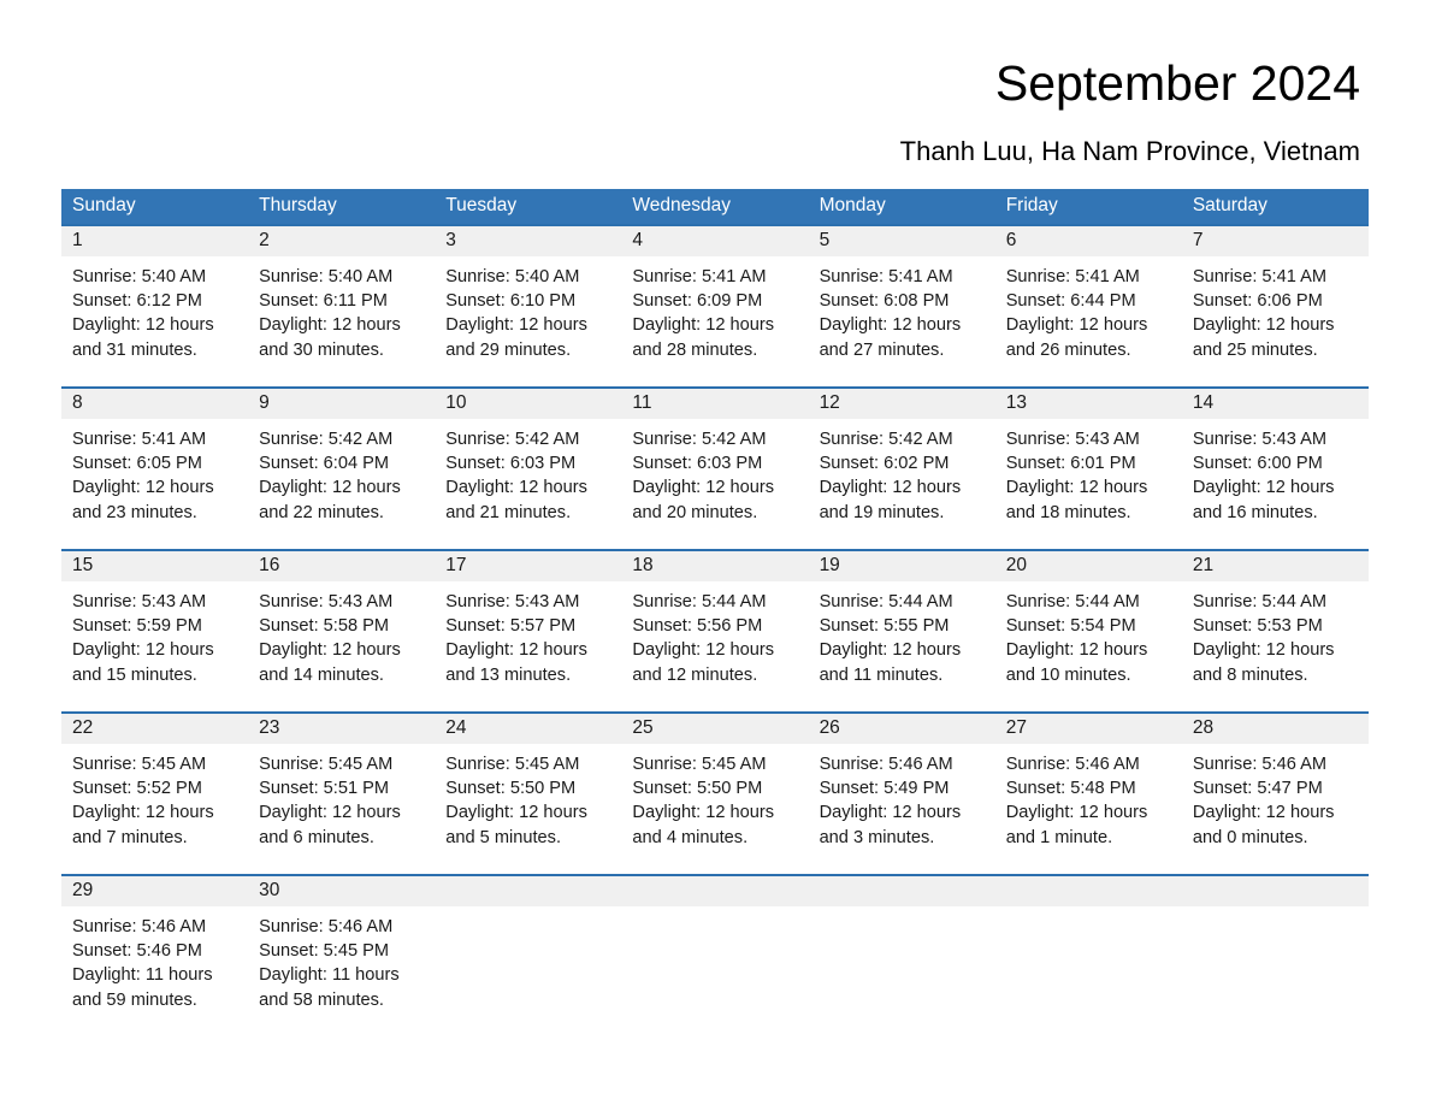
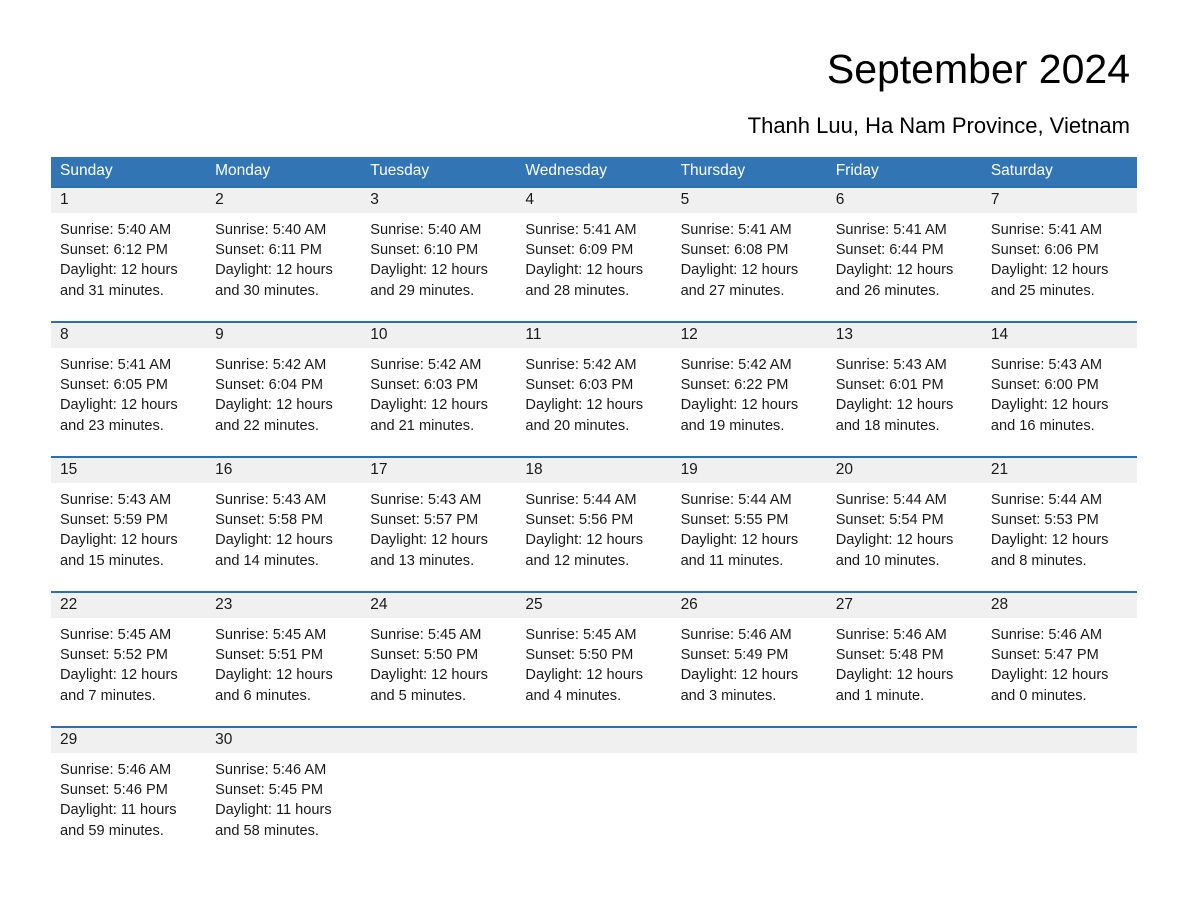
  September 2024
  Thanh Luu, Ha Nam Province, Vietnam
  Sunday
- Thursday
+ Monday
  Tuesday
  Wednesday
- Monday
+ Thursday
  Friday
  Saturday
  1
  Sunrise: 5:40 AM
  Sunset: 6:12 PM
  Daylight: 12 hours
  and 31 minutes.
  2
  Sunrise: 5:40 AM
  Sunset: 6:11 PM
  Daylight: 12 hours
  and 30 minutes.
  3
  Sunrise: 5:40 AM
  Sunset: 6:10 PM
  Daylight: 12 hours
  and 29 minutes.
  4
  Sunrise: 5:41 AM
  Sunset: 6:09 PM
  Daylight: 12 hours
  and 28 minutes.
  5
  Sunrise: 5:41 AM
  Sunset: 6:08 PM
  Daylight: 12 hours
  and 27 minutes.
  6
  Sunrise: 5:41 AM
  Sunset: 6:44 PM
  Daylight: 12 hours
  and 26 minutes.
  7
  Sunrise: 5:41 AM
  Sunset: 6:06 PM
  Daylight: 12 hours
  and 25 minutes.
  8
  Sunrise: 5:41 AM
  Sunset: 6:05 PM
  Daylight: 12 hours
  and 23 minutes.
  9
  Sunrise: 5:42 AM
  Sunset: 6:04 PM
  Daylight: 12 hours
  and 22 minutes.
  10
  Sunrise: 5:42 AM
  Sunset: 6:03 PM
  Daylight: 12 hours
  and 21 minutes.
  11
  Sunrise: 5:42 AM
  Sunset: 6:03 PM
  Daylight: 12 hours
  and 20 minutes.
  12
  Sunrise: 5:42 AM
- Sunset: 6:02 PM
+ Sunset: 6:22 PM
  Daylight: 12 hours
  and 19 minutes.
  13
  Sunrise: 5:43 AM
  Sunset: 6:01 PM
  Daylight: 12 hours
  and 18 minutes.
  14
  Sunrise: 5:43 AM
  Sunset: 6:00 PM
  Daylight: 12 hours
  and 16 minutes.
  15
  Sunrise: 5:43 AM
  Sunset: 5:59 PM
  Daylight: 12 hours
  and 15 minutes.
  16
  Sunrise: 5:43 AM
  Sunset: 5:58 PM
  Daylight: 12 hours
  and 14 minutes.
  17
  Sunrise: 5:43 AM
  Sunset: 5:57 PM
  Daylight: 12 hours
  and 13 minutes.
  18
  Sunrise: 5:44 AM
  Sunset: 5:56 PM
  Daylight: 12 hours
  and 12 minutes.
  19
  Sunrise: 5:44 AM
  Sunset: 5:55 PM
  Daylight: 12 hours
  and 11 minutes.
  20
  Sunrise: 5:44 AM
  Sunset: 5:54 PM
  Daylight: 12 hours
  and 10 minutes.
  21
  Sunrise: 5:44 AM
  Sunset: 5:53 PM
  Daylight: 12 hours
  and 8 minutes.
  22
  Sunrise: 5:45 AM
  Sunset: 5:52 PM
  Daylight: 12 hours
  and 7 minutes.
  23
  Sunrise: 5:45 AM
  Sunset: 5:51 PM
  Daylight: 12 hours
  and 6 minutes.
  24
  Sunrise: 5:45 AM
  Sunset: 5:50 PM
  Daylight: 12 hours
  and 5 minutes.
  25
  Sunrise: 5:45 AM
  Sunset: 5:50 PM
  Daylight: 12 hours
  and 4 minutes.
  26
  Sunrise: 5:46 AM
  Sunset: 5:49 PM
  Daylight: 12 hours
  and 3 minutes.
  27
  Sunrise: 5:46 AM
  Sunset: 5:48 PM
  Daylight: 12 hours
  and 1 minute.
  28
  Sunrise: 5:46 AM
  Sunset: 5:47 PM
  Daylight: 12 hours
  and 0 minutes.
  29
  Sunrise: 5:46 AM
  Sunset: 5:46 PM
  Daylight: 11 hours
  and 59 minutes.
  30
  Sunrise: 5:46 AM
  Sunset: 5:45 PM
  Daylight: 11 hours
  and 58 minutes.
